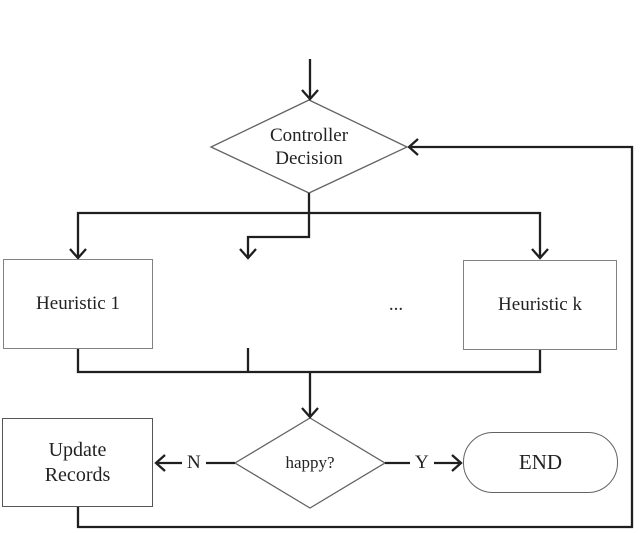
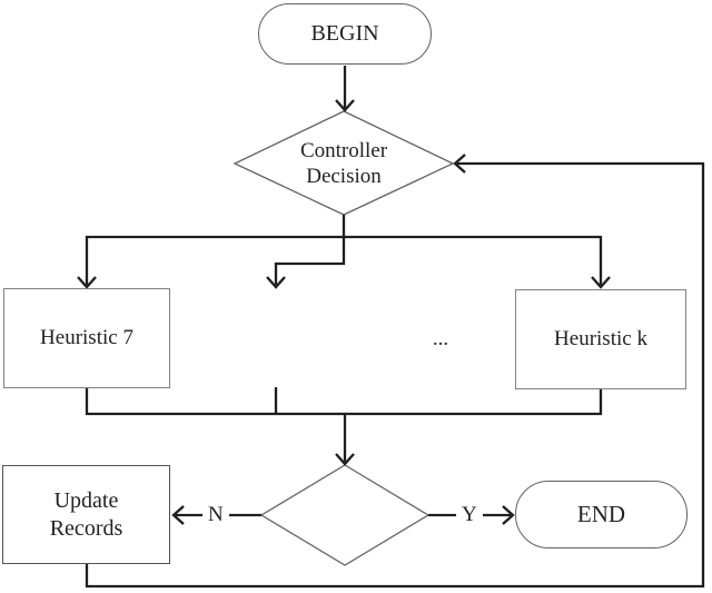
+ BEGIN
  Controller
  Decision
- Heuristic 1
+ Heuristic 7
  ...
  Heuristic k
- happy?
  Update
  Records
  END
  N
  Y
